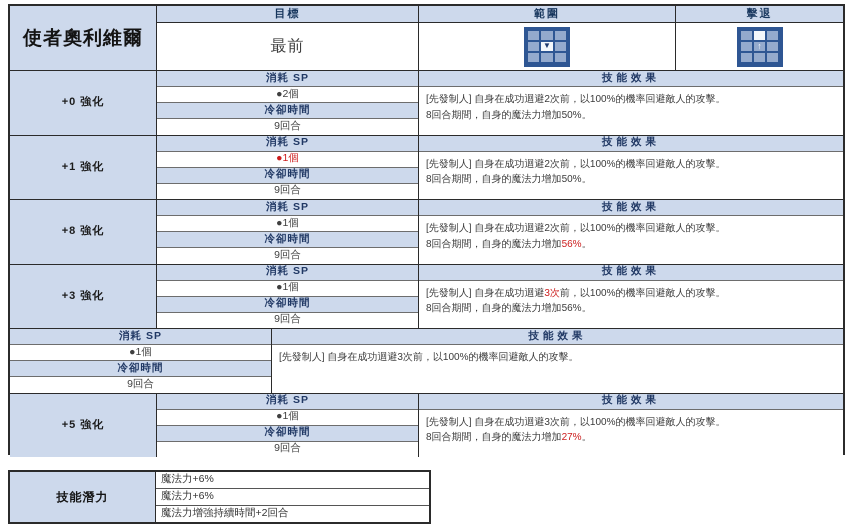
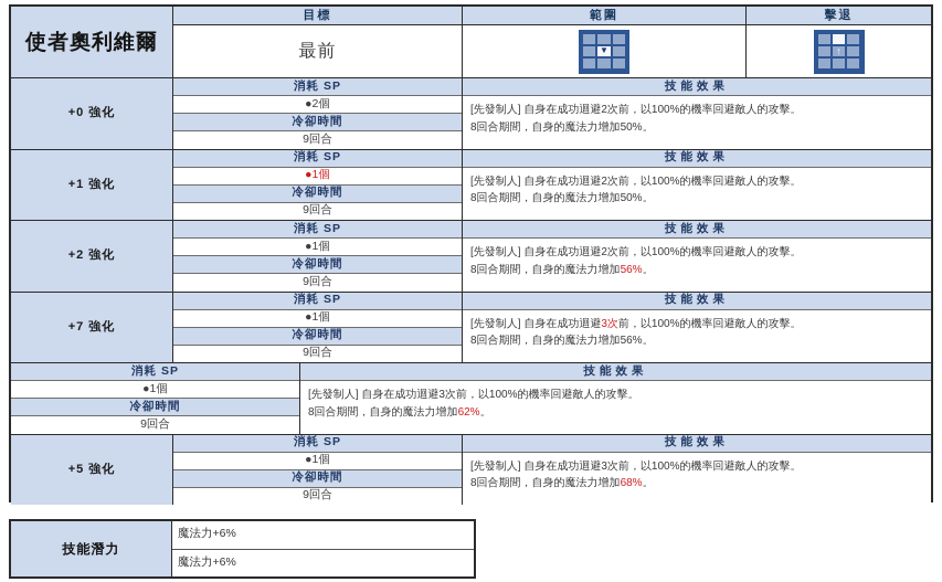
  使者奧利維爾
  目標
  最前
  範圍
  ▼
  擊退
  ↑
  +0 強化
  消耗 SP
  ●2個
  冷卻時間
  9回合
  技能效果
  [先發制人] 自身在成功迴避2次前，以100%的機率回避敵人的攻擊。
  8回合期間，自身的魔法力增加50%。
  +1 強化
  消耗 SP
  ●1個
  冷卻時間
  9回合
  技能效果
  [先發制人] 自身在成功迴避2次前，以100%的機率回避敵人的攻擊。
  8回合期間，自身的魔法力增加50%。
- +8 強化
+ +2 強化
  消耗 SP
  ●1個
  冷卻時間
  9回合
  技能效果
  [先發制人] 自身在成功迴避2次前，以100%的機率回避敵人的攻擊。
  8回合期間，自身的魔法力增加56%。
- +3 強化
+ +7 強化
  消耗 SP
  ●1個
  冷卻時間
  9回合
  技能效果
  [先發制人] 自身在成功迴避3次前，以100%的機率回避敵人的攻擊。
  8回合期間，自身的魔法力增加56%。
  消耗 SP
  ●1個
  冷卻時間
  9回合
  技能效果
  [先發制人] 自身在成功迴避3次前，以100%的機率回避敵人的攻擊。
+ 8回合期間，自身的魔法力增加62%。
  +5 強化
  消耗 SP
  ●1個
  冷卻時間
  9回合
  技能效果
  [先發制人] 自身在成功迴避3次前，以100%的機率回避敵人的攻擊。
- 8回合期間，自身的魔法力增加27%。
+ 8回合期間，自身的魔法力增加68%。
  技能潛力
  魔法力+6%
  魔法力+6%
- 魔法力增強持續時間+2回合
